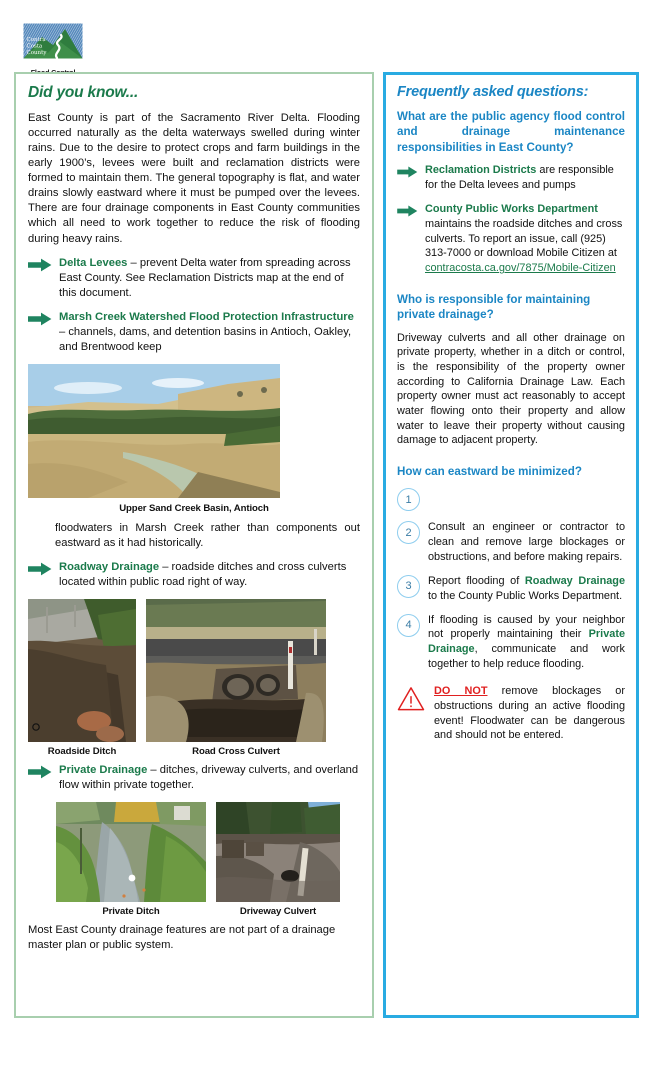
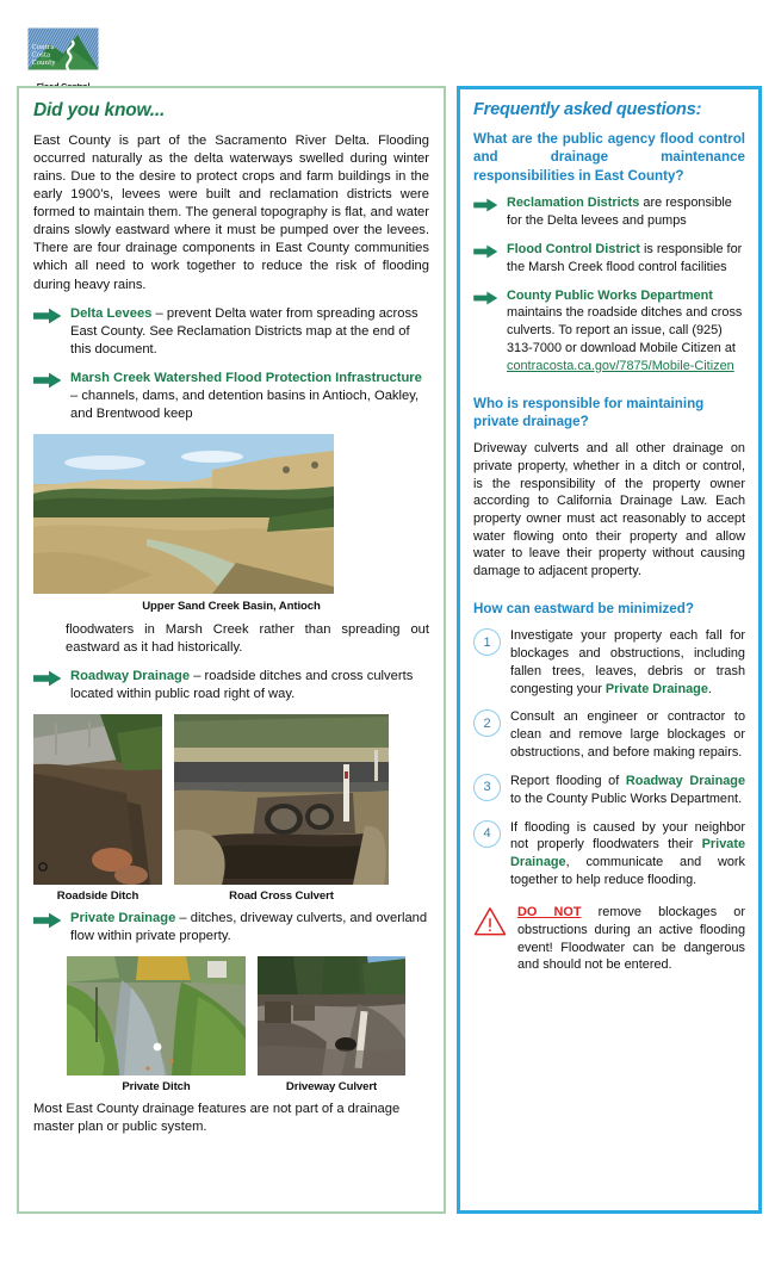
  Did you know...
  East County is part of the Sacramento River Delta. Flooding occurred naturally as the delta waterways swelled during winter rains. Due to the desire to protect crops and farm buildings in the early 1900’s, levees were built and reclamation districts were formed to maintain them. The general topography is flat, and water drains slowly eastward where it must be pumped over the levees. There are four drainage components in East County communities which all need to work together to reduce the risk of flooding during heavy rains.
  Delta Levees – prevent Delta water from spreading across East County. See Reclamation Districts map at the end of this document.
  Marsh Creek Watershed Flood Protection Infrastructure – channels, dams, and detention basins in Antioch, Oakley, and Brentwood keep
  Upper Sand Creek Basin, Antioch
- floodwaters in Marsh Creek rather than components out eastward as it had historically.
+ floodwaters in Marsh Creek rather than spreading out eastward as it had historically.
  Roadway Drainage – roadside ditches and cross culverts located within public road right of way.
  Roadside Ditch
  Road Cross Culvert
- Private Drainage – ditches, driveway culverts, and overland flow within private together.
+ Private Drainage – ditches, driveway culverts, and overland flow within private property.
  Private Ditch
  Driveway Culvert
  Most East County drainage features are not part of a drainage master plan or public system.
  Frequently asked questions:
  What are the public agency flood control and drainage maintenance responsibilities in East County?
  Reclamation Districts are responsible for the Delta levees and pumps
+ Flood Control District is responsible for the Marsh Creek flood control facilities
  County Public Works Department maintains the roadside ditches and cross culverts. To report an issue, call (925) 313-7000 or download Mobile Citizen at contracosta.ca.gov/7875/Mobile-Citizen
  Who is responsible for maintaining private drainage?
  Driveway culverts and all other drainage on private property, whether in a ditch or control, is the responsibility of the property owner according to California Drainage Law. Each property owner must act reasonably to accept water flowing onto their property and allow water to leave their property without causing damage to adjacent property.
  How can eastward be minimized?
  1
+ Investigate your property each fall for blockages and obstructions, including fallen trees, leaves, debris or trash congesting your Private Drainage.
  2
  Consult an engineer or contractor to clean and remove large blockages or obstructions, and before making repairs.
  3
  Report flooding of Roadway Drainage to the County Public Works Department.
  4
- If flooding is caused by your neighbor not properly maintaining their Private Drainage, communicate and work together to help reduce flooding.
+ If flooding is caused by your neighbor not properly floodwaters their Private Drainage, communicate and work together to help reduce flooding.
  DO NOT remove blockages or obstructions during an active flooding event! Floodwater can be dangerous and should not be entered.
